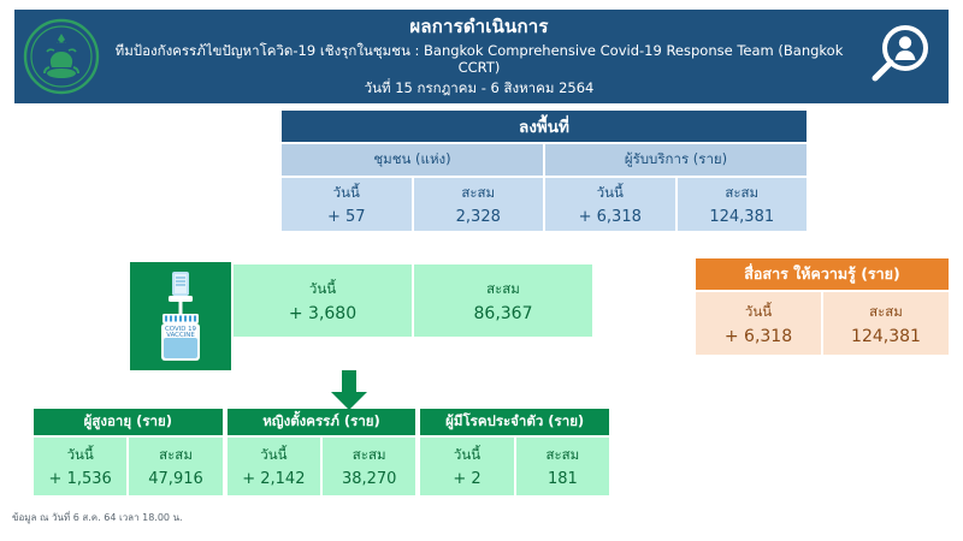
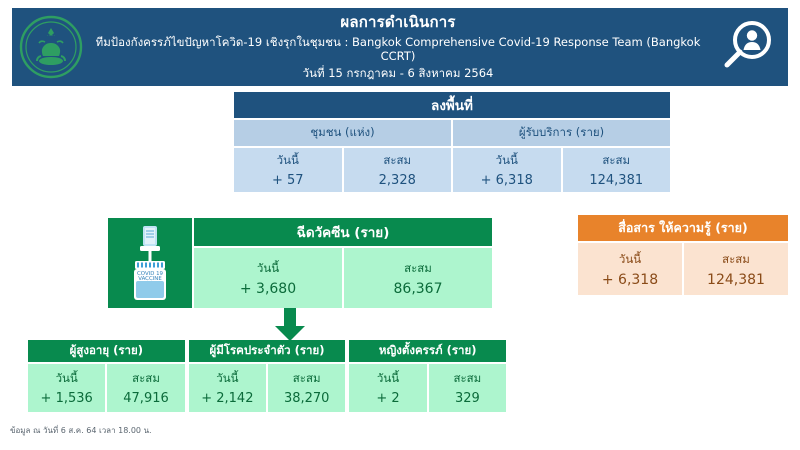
  ผลการดำเนินการ
  ทีมป้องกังครรภ้ไขปัญหาโควิด-19 เชิงรุกในชุมชน : Bangkok Comprehensive Covid-19 Response Team (Bangkok CCRT)
  วันที่ 15 กรกฎาคม - 6 สิงหาคม 2564
  ลงพื้นที่
  ชุมชน (แห่ง)
  ผู้รับบริการ (ราย)
  วันนี้
  + 57
  สะสม
  2,328
  วันนี้
  + 6,318
  สะสม
  124,381
+ ฉีดวัคซีน (ราย)
  วันนี้
  + 3,680
  สะสม
  86,367
  สื่อสาร ให้ความรู้ (ราย)
  วันนี้
  + 6,318
  สะสม
  124,381
  ผู้สูงอายุ (ราย)
  วันนี้
  + 1,536
  สะสม
  47,916
- หญิงตั้งครรภ์ (ราย)
+ ผู้มีโรคประจำตัว (ราย)
  วันนี้
  + 2,142
  สะสม
  38,270
- ผู้มีโรคประจำตัว (ราย)
+ หญิงตั้งครรภ์ (ราย)
  วันนี้
  + 2
  สะสม
- 181
+ 329
  ข้อมูล ณ วันที่ 6 ส.ค. 64 เวลา 18.00 น.
